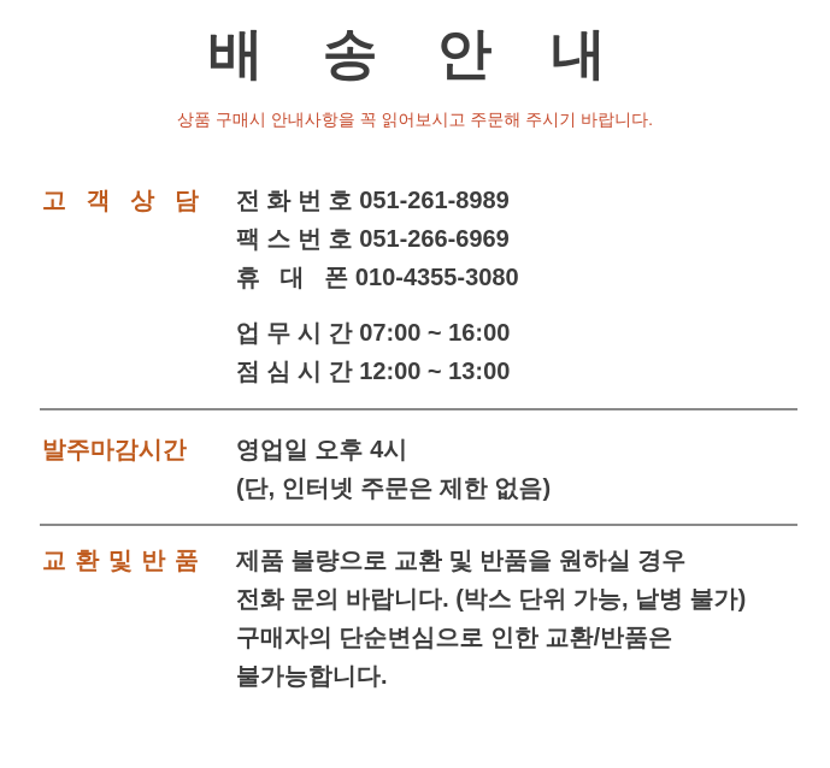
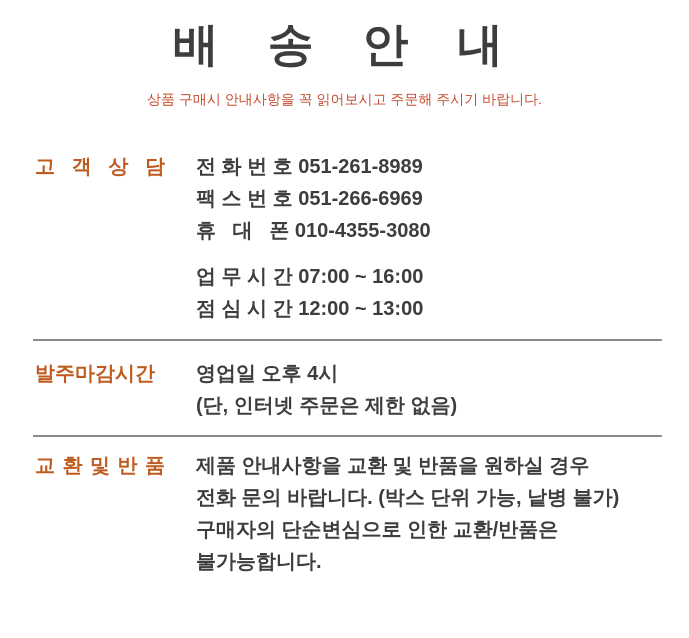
  배 송 안 내
  상품 구매시 안내사항을 꼭 읽어보시고 주문해 주시기 바랍니다.
  고 객 상 담
  전 화 번 호 051-261-8989
  팩 스 번 호 051-266-6969
  휴 대 폰 010-4355-3080
  업 무 시 간 07:00 ~ 16:00
  점 심 시 간 12:00 ~ 13:00
  발주마감시간
  영업일 오후 4시
  (단, 인터넷 주문은 제한 없음)
  교 환 및 반 품
- 제품 불량으로 교환 및 반품을 원하실 경우
+ 제품 안내사항을 교환 및 반품을 원하실 경우
  전화 문의 바랍니다. (박스 단위 가능, 낱병 불가)
  구매자의 단순변심으로 인한 교환/반품은
  불가능합니다.
